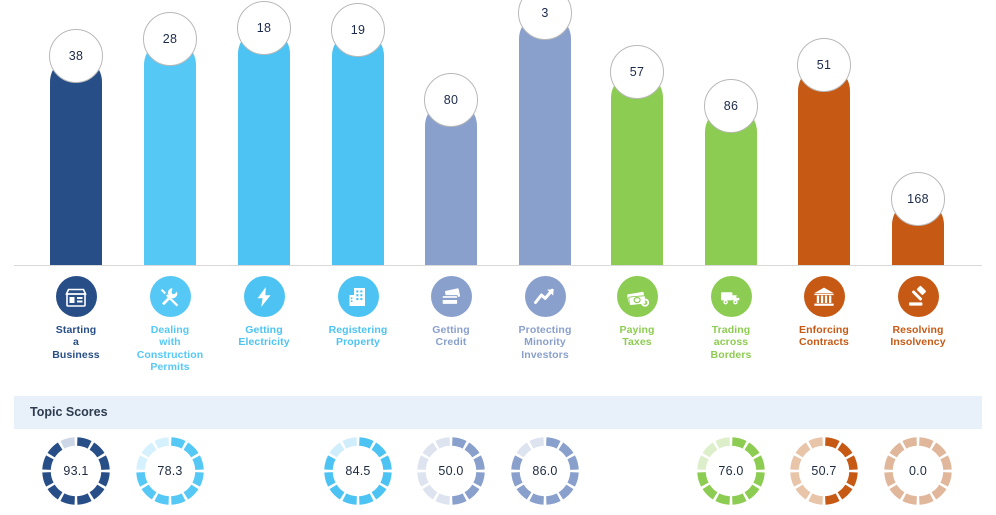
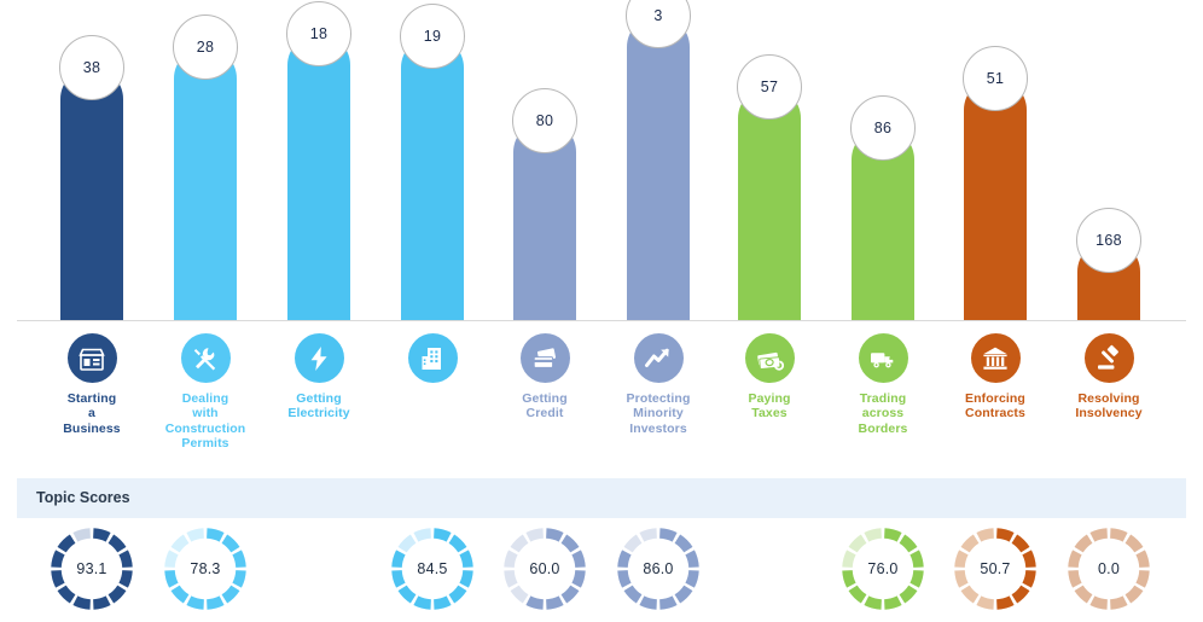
  38
  28
  18
  19
  80
  3
  57
  86
  51
  168
  Starting
  a
  Business
  Dealing
  with
  Construction
  Permits
  Getting
  Electricity
- Registering
- Property
  Getting
  Credit
  Protecting
  Minority
  Investors
  Paying
  Taxes
  Trading
  across
  Borders
  Enforcing
  Contracts
  Resolving
  Insolvency
  Topic Scores
  93.1
  78.3
  84.5
- 50.0
+ 60.0
  86.0
  76.0
  50.7
  0.0
